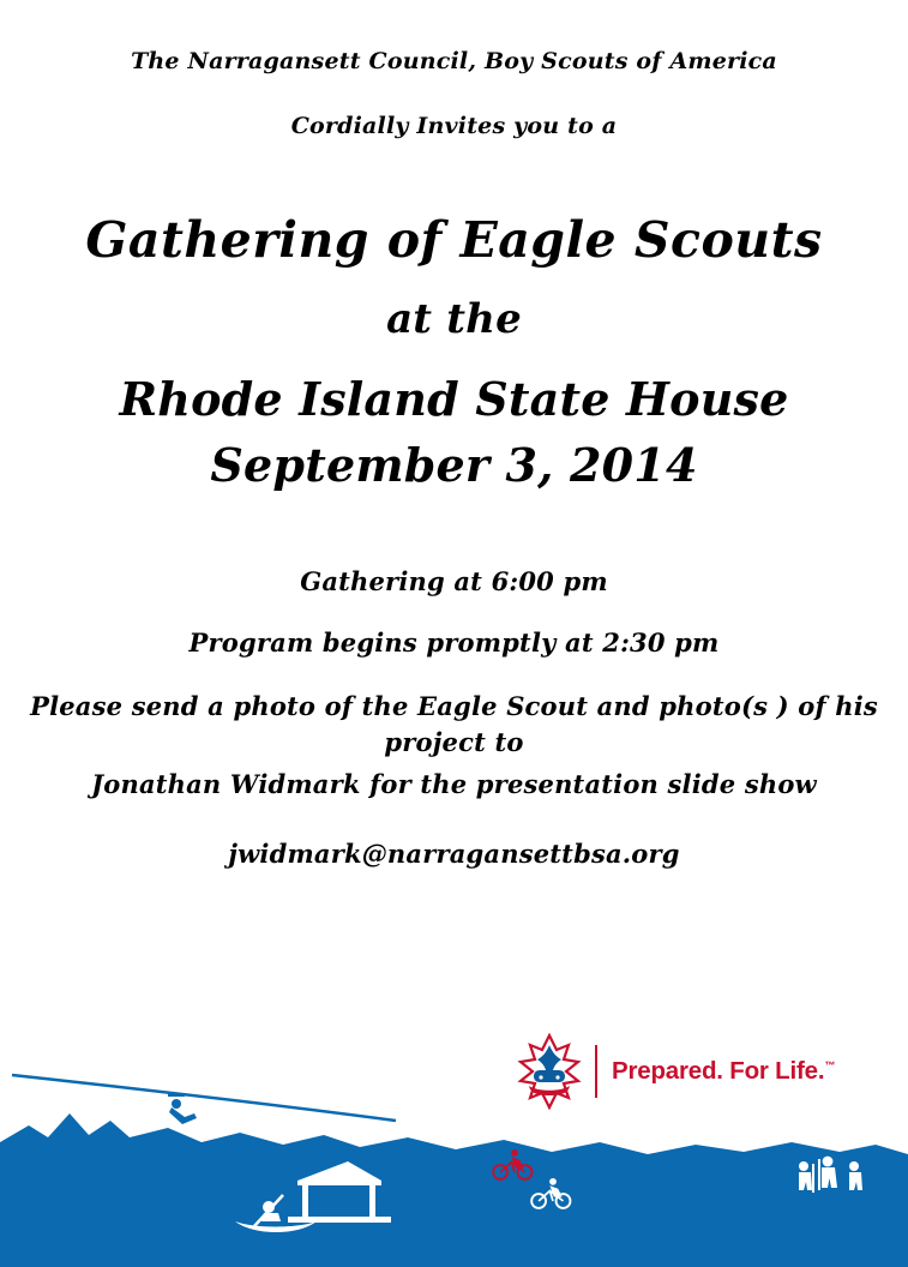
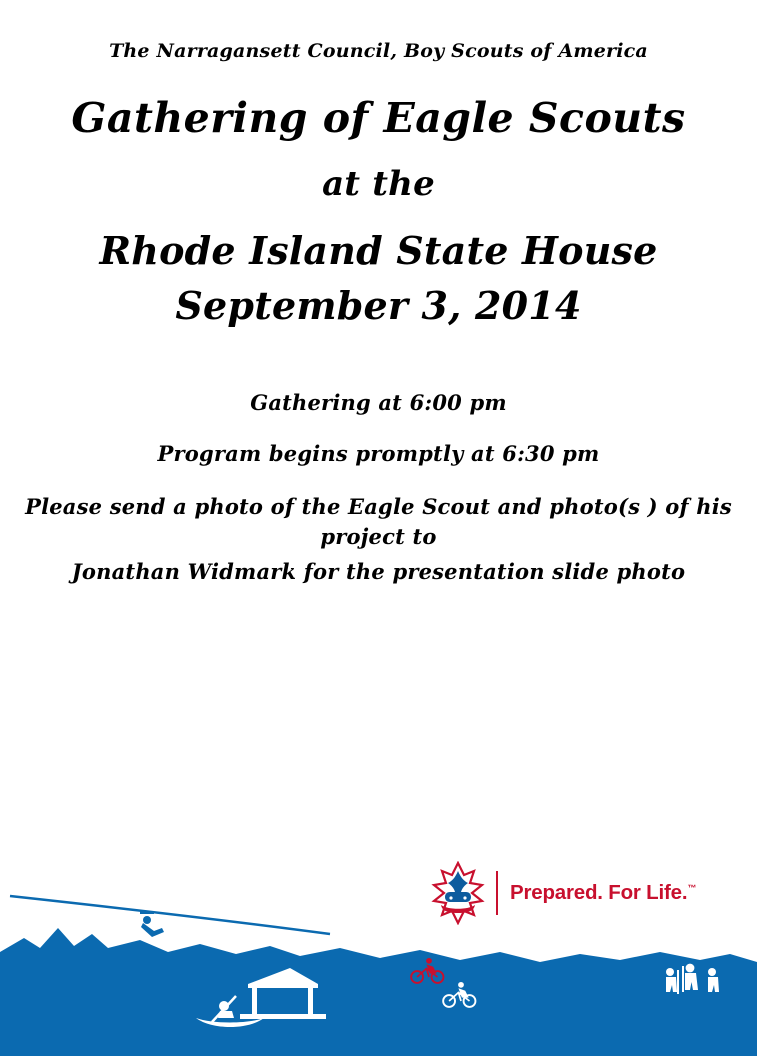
  The Narragansett Council, Boy Scouts of America
- Cordially Invites you to a
  Gathering of Eagle Scouts
  at the
  Rhode Island State House
  September 3, 2014
  Gathering at 6:00 pm
- Program begins promptly at 2:30 pm
+ Program begins promptly at 6:30 pm
  Please send a photo of the Eagle Scout and photo(s ) of his project to
- Jonathan Widmark for the presentation slide show
+ Jonathan Widmark for the presentation slide photo
- jwidmark@narragansettbsa.org
  Prepared. For Life.™
